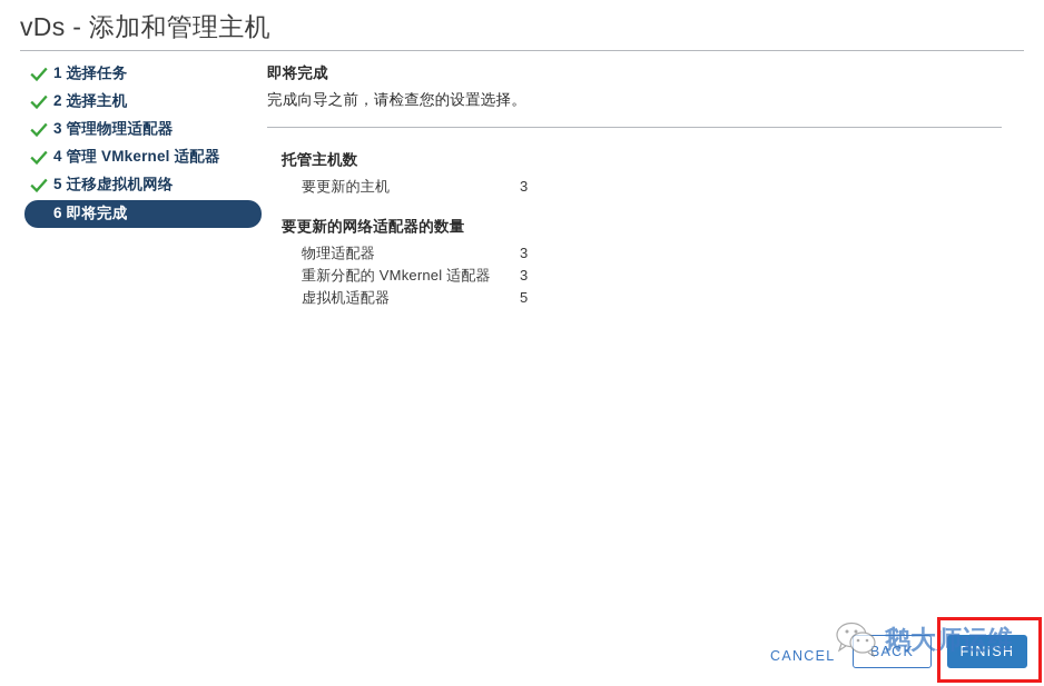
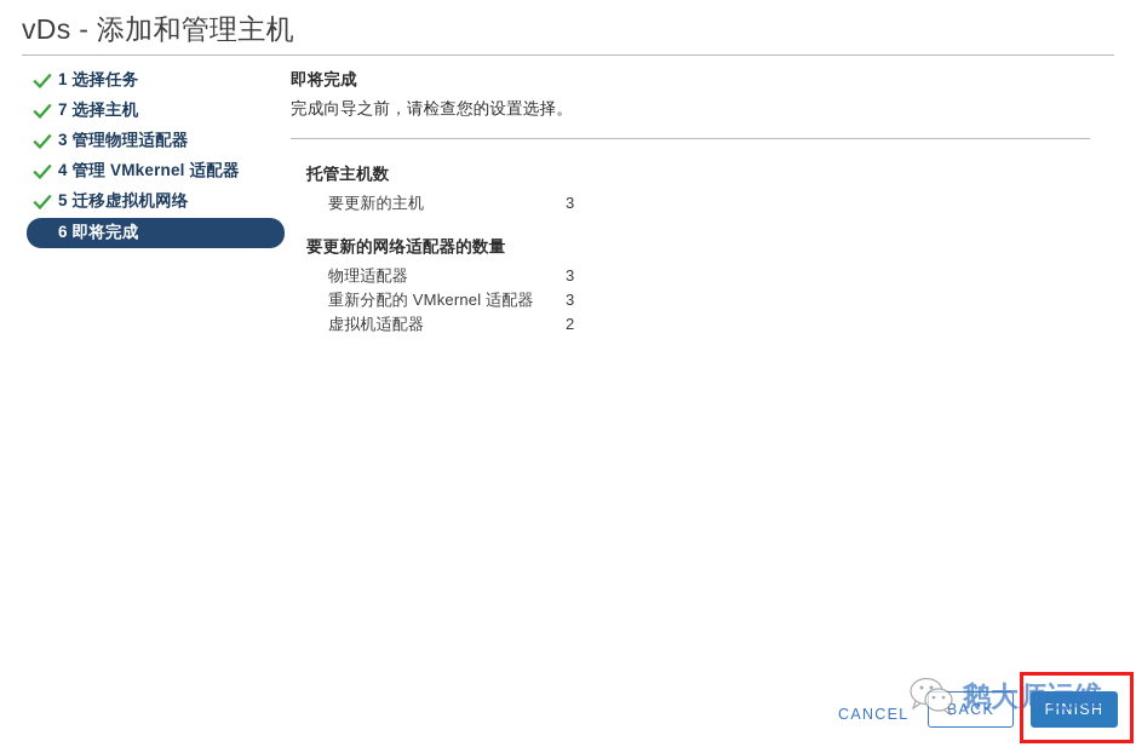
  vDs - 添加和管理主机
  1 选择任务
- 2 选择主机
+ 7 选择主机
  3 管理物理适配器
  4 管理 VMkernel 适配器
  5 迁移虚拟机网络
  6 即将完成
  即将完成
  完成向导之前，请检查您的设置选择。
  托管主机数
  要更新的主机
  3
  要更新的网络适配器的数量
  物理适配器
  3
  重新分配的 VMkernel 适配器
  3
  虚拟机适配器
- 5
+ 2
  CANCEL
  BACK
  FINISH
  鹅大师运维
